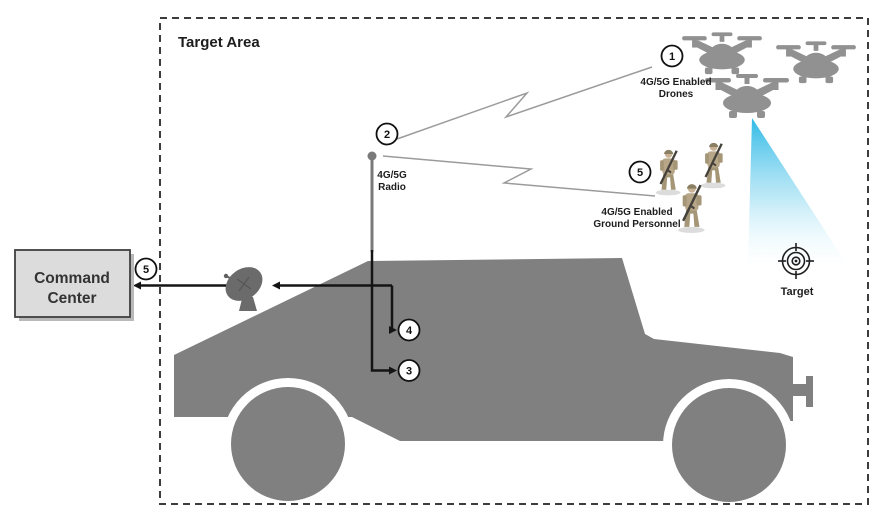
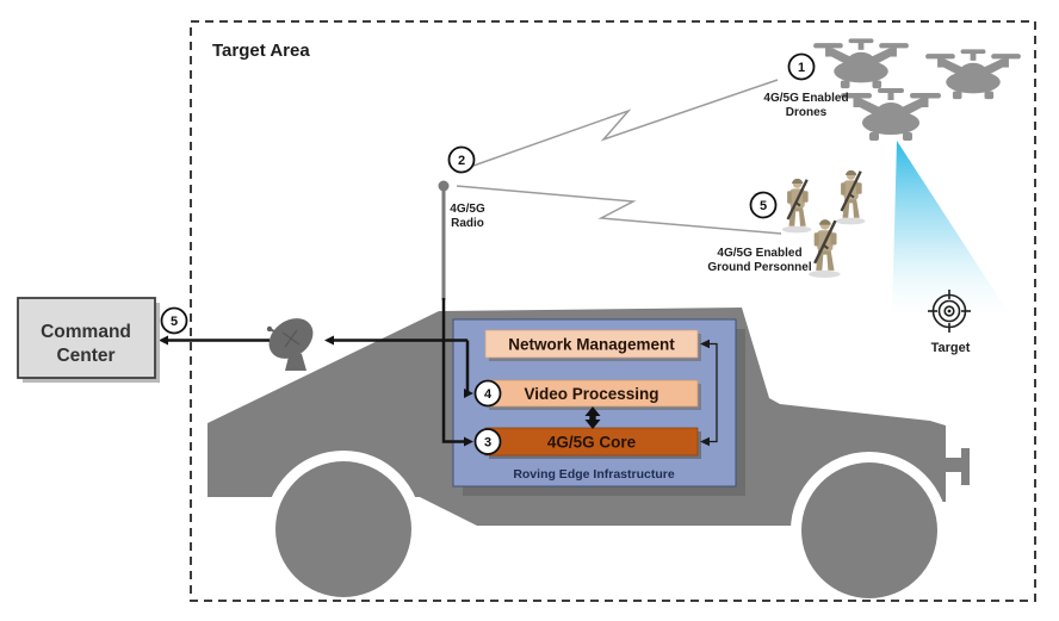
  Target
  4G/5G Enabled
  Drones
  4G/5G Enabled
  Ground Personnel
  Target Area
  4G/5G
  Radio
+ Network Management
+ Video Processing
+ 4G/5G Core
+ Roving Edge Infrastructure
  Command
  Center
  1
  2
  3
  4
  5
  5
